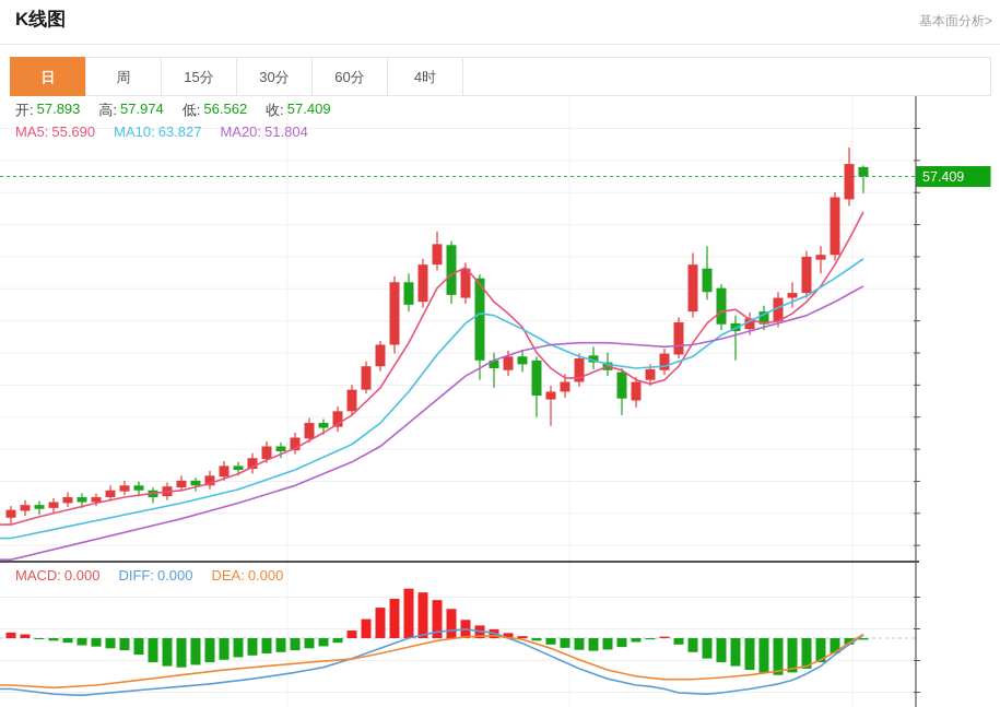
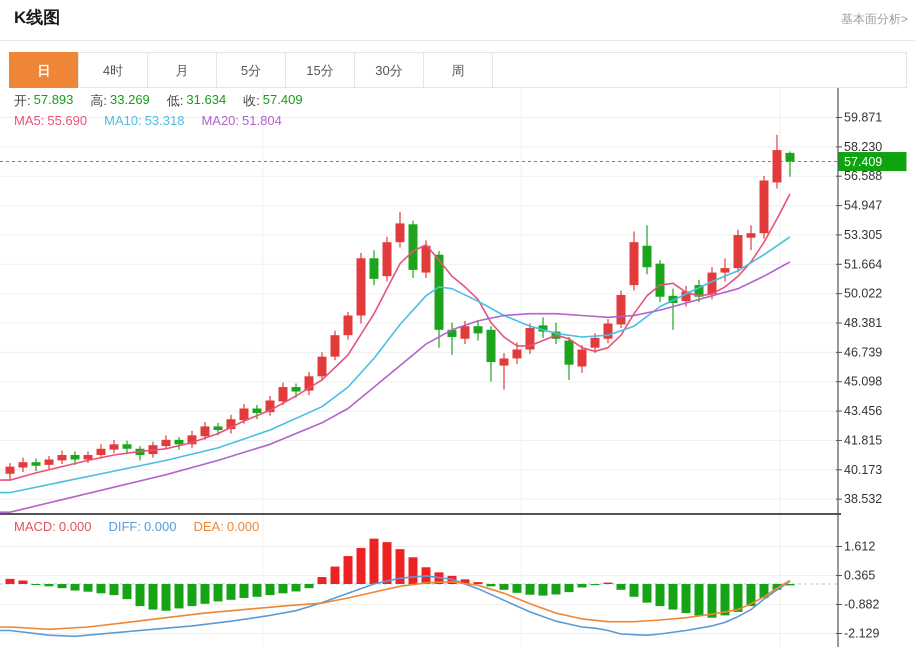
  K线图
  基本面分析>
  日
- 周
+ 4时
+ 月
+ 5分
  15分
  30分
- 60分
- 4时
+ 周
+ 59.871
+ 58.230
+ 56.588
+ 54.947
+ 53.305
+ 51.664
+ 50.022
+ 48.381
+ 46.739
+ 45.098
+ 43.456
+ 41.815
+ 40.173
+ 38.532
+ 1.612
+ 0.365
+ -0.882
+ -2.129
  57.409
  开:
  57.893
  高:
- 57.974
+ 33.269
  低:
- 56.562
+ 31.634
  收:
  57.409
  MA5:
  55.690
  MA10:
- 63.827
+ 53.318
  MA20:
  51.804
  MACD:
  0.000
  DIFF:
  0.000
  DEA:
  0.000
